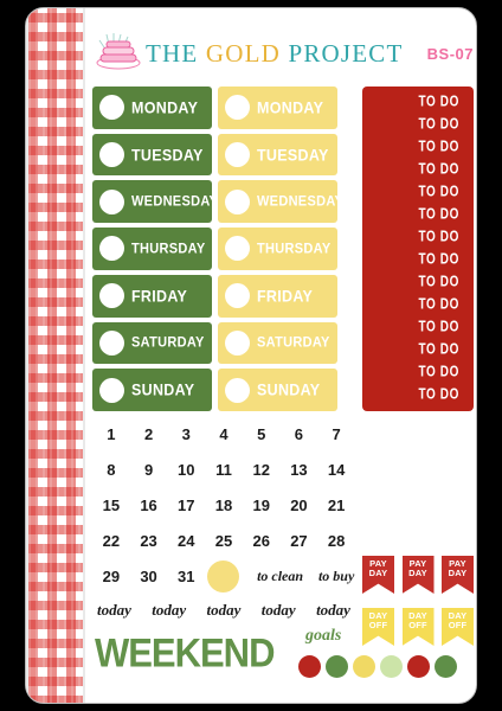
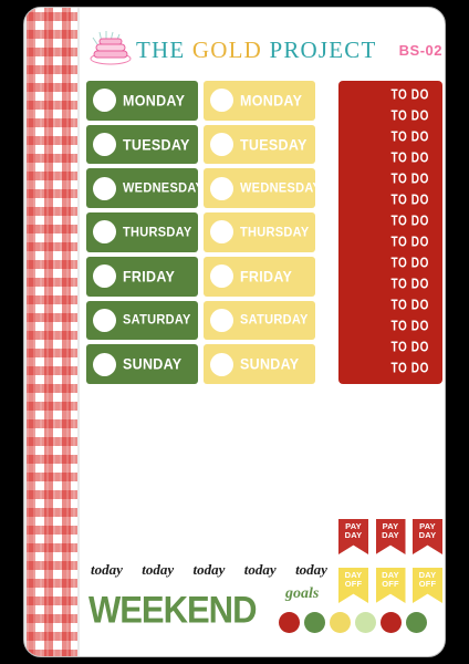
  THE GOLD PROJECT
- BS-07
+ BS-02
  MONDAY
  MONDAY
  TUESDAY
  TUESDAY
  WEDNESDA
  WEDNESDA
  THURSDAY
  THURSDAY
  FRIDAY
  FRIDAY
  SATURDAY
  SATURDAY
  SUNDAY
  SUNDAY
  TO DO
  TO DO
  TO DO
  TO DO
  TO DO
  TO DO
  TO DO
  TO DO
  TO DO
  TO DO
  TO DO
  TO DO
  TO DO
  TO DO
- 1
- 2
- 3
- 4
- 5
- 6
- 7
- 8
- 9
- 10
- 11
- 12
- 13
- 14
- 15
- 16
- 17
- 18
- 19
- 20
- 21
- 22
- 23
- 24
- 25
- 26
- 27
- 28
- 29
- 30
- 31
- to clean
- to buy
  today
  today
  today
  today
  today
  WEEKEND
  goals
  PAY
  DAY
  PAY
  DAY
  PAY
  DAY
  DAY
  OFF
  DAY
  OFF
  DAY
  OFF
